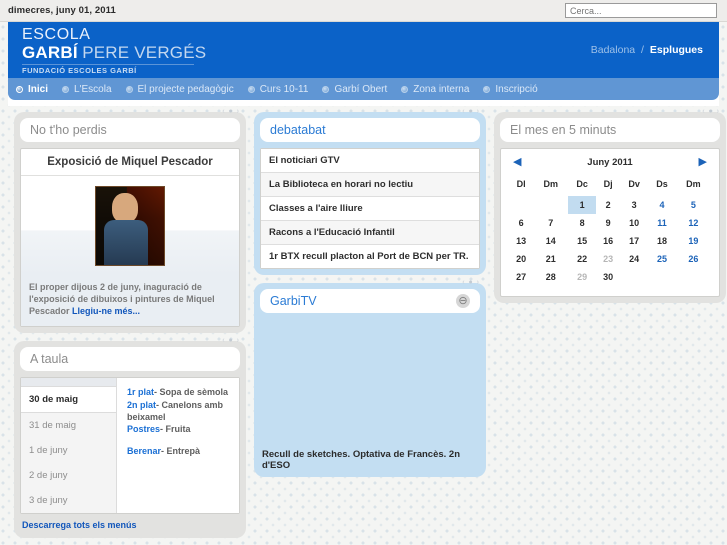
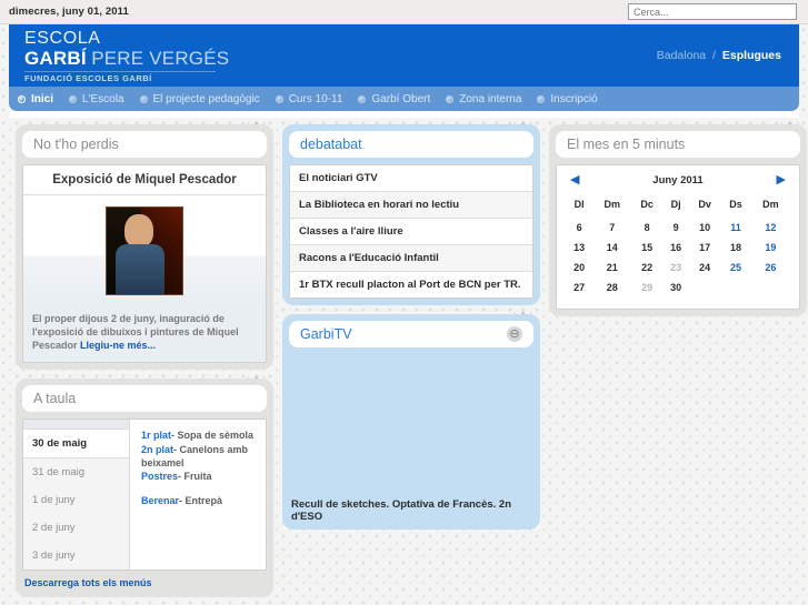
  dimecres, juny 01, 2011
  Cerca...
  ESCOLA
  GARBÍ PERE VERGÉS
  FUNDACIÓ ESCOLES GARBÍ
  Badalona / Esplugues
  Inici
  L'Escola
  El projecte pedagògic
  Curs 10-11
  Garbí Obert
  Zona interna
  Inscripció
  No t'ho perdis
  Exposició de Miquel Pescador
  El proper dijous 2 de juny, inaguració de l'exposició de dibuixos i pintures de Miquel Pescador Llegiu-ne més...
  A taula
  30 de maig
  31 de maig
  1 de juny
  2 de juny
  3 de juny
  1r plat- Sopa de sèmola
  2n plat- Canelons amb beixamel
  Postres- Fruita
  Berenar- Entrepà
  Descarrega tots els menús
  debatabat
  El noticiari GTV
  La Biblioteca en horari no lectiu
  Classes a l'aire lliure
  Racons a l'Educació Infantil
  1r BTX recull placton al Port de BCN per TR.
  GarbiTV
  ⊖
  Recull de sketches. Optativa de Francès. 2n d'ESO
  El mes en 5 minuts
  ◀
  Juny 2011
  ▶
  Dl	Dm	Dc	Dj	Dv	Ds	Dm
- 		1	2	3	4	5
  6	7	8	9	10	11	12
  13	14	15	16	17	18	19
  20	21	22	23	24	25	26
  27	28	29	30
